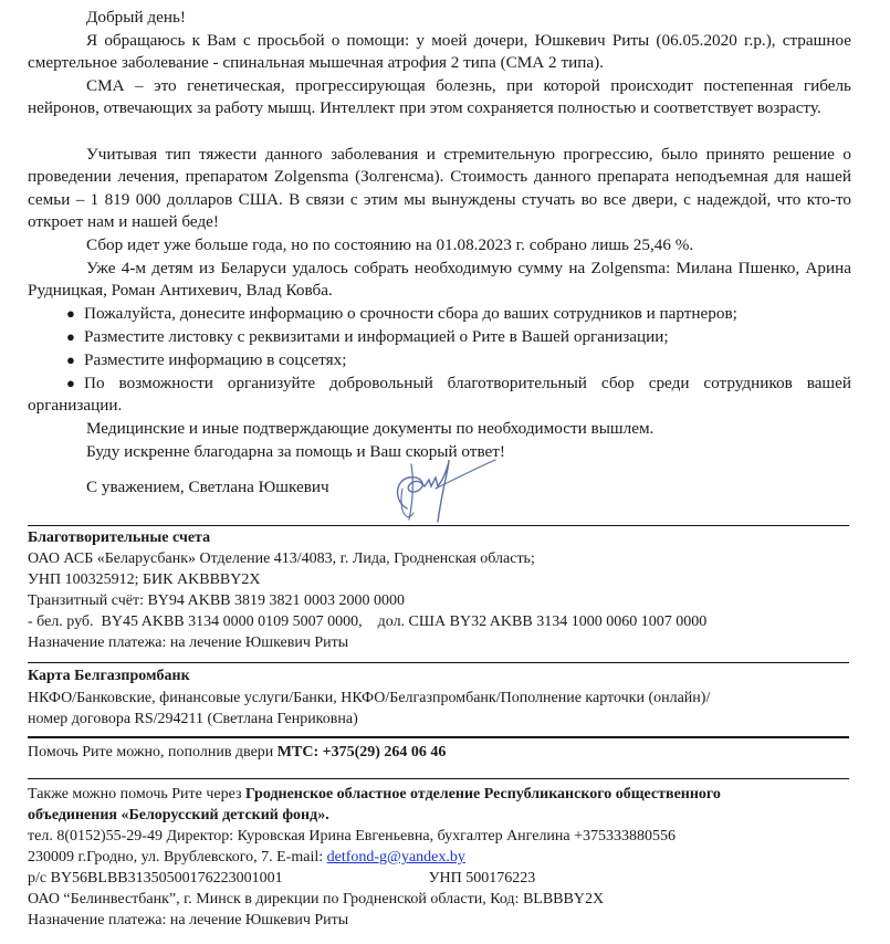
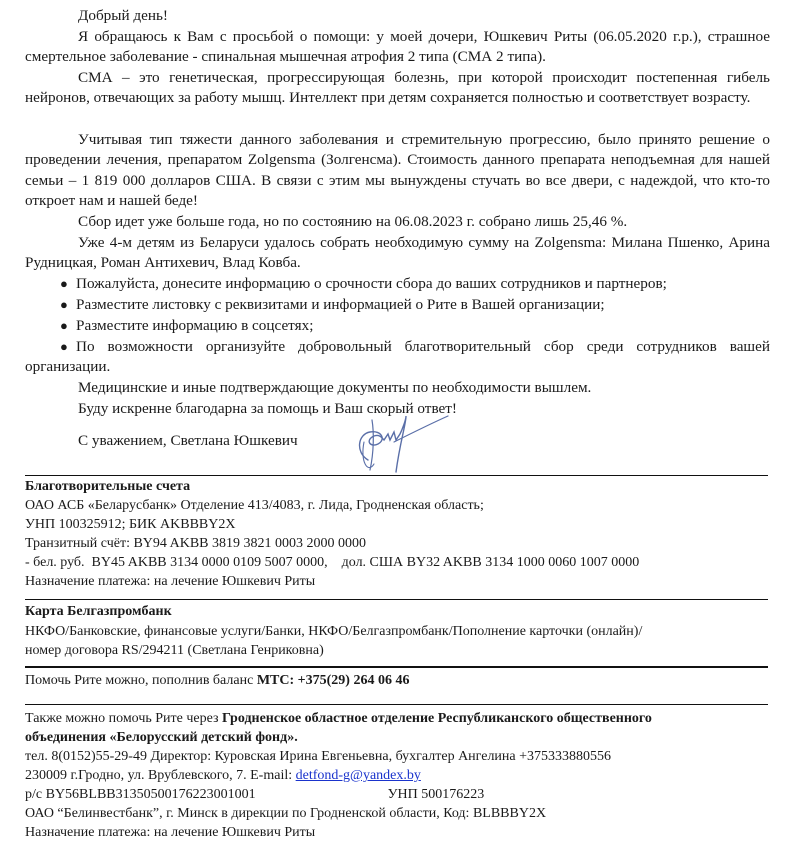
  Добрый день!
  Я обращаюсь к Вам с просьбой о помощи: у моей дочери, Юшкевич Риты (06.05.2020 г.р.), страшное смертельное заболевание - спинальная мышечная атрофия 2 типа (СМА 2 типа).
- СМА – это генетическая, прогрессирующая болезнь, при которой происходит постепенная гибель нейронов, отвечающих за работу мышц. Интеллект при этом сохраняется полностью и соответствует возрасту.
+ СМА – это генетическая, прогрессирующая болезнь, при которой происходит постепенная гибель нейронов, отвечающих за работу мышц. Интеллект при детям сохраняется полностью и соответствует возрасту.
  Учитывая тип тяжести данного заболевания и стремительную прогрессию, было принято решение о проведении лечения, препаратом Zolgensma (Золгенсма). Стоимость данного препарата неподъемная для нашей семьи – 1 819 000 долларов США. В связи с этим мы вынуждены стучать во все двери, с надеждой, что кто-то откроет нам и нашей беде!
- Сбор идет уже больше года, но по состоянию на 01.08.2023 г. собрано лишь 25,46 %.
+ Сбор идет уже больше года, но по состоянию на 06.08.2023 г. собрано лишь 25,46 %.
  Уже 4-м детям из Беларуси удалось собрать необходимую сумму на Zolgensma: Милана Пшенко, Арина Рудницкая, Роман Антихевич, Влад Ковба.
  ● Пожалуйста, донесите информацию о срочности сбора до ваших сотрудников и партнеров;
  ● Разместите листовку с реквизитами и информацией о Рите в Вашей организации;
  ● Разместите информацию в соцсетях;
  ● По возможности организуйте добровольный благотворительный сбор среди сотрудников вашей организации.
  Медицинские и иные подтверждающие документы по необходимости вышлем.
  Буду искренне благодарна за помощь и Ваш скорый ответ!
  С уважением, Светлана Юшкевич
  Благотворительные счета
  ОАО АСБ «Беларусбанк» Отделение 413/4083, г. Лида, Гродненская область;
  УНП 100325912; БИК AKBBBY2X
  Транзитный счёт: BY94 AKBB 3819 3821 0003 2000 0000
  - бел. руб. BY45 AKBB 3134 0000 0109 5007 0000, дол. США BY32 AKBB 3134 1000 0060 1007 0000
  Назначение платежа: на лечение Юшкевич Риты
  Карта Белгазпромбанк
  НКФО/Банковские, финансовые услуги/Банки, НКФО/Белгазпромбанк/Пополнение карточки (онлайн)/
  номер договора RS/294211 (Светлана Генриковна)
- Помочь Рите можно, пополнив двери МТС: +375(29) 264 06 46
+ Помочь Рите можно, пополнив баланс МТС: +375(29) 264 06 46
  Также можно помочь Рите через Гродненское областное отделение Республиканского общественного
  объединения «Белорусский детский фонд».
  тел. 8(0152)55-29-49 Директор: Куровская Ирина Евгеньевна, бухгалтер Ангелина +375333880556
  230009 г.Гродно, ул. Врублевского, 7. E-mail: detfond-g@yandex.by
  р/с BY56BLBB31350500176223001001 УНП 500176223
  ОАО “Белинвестбанк”, г. Минск в дирекции по Гродненской области, Код: BLBBBY2X
  Назначение платежа: на лечение Юшкевич Риты
